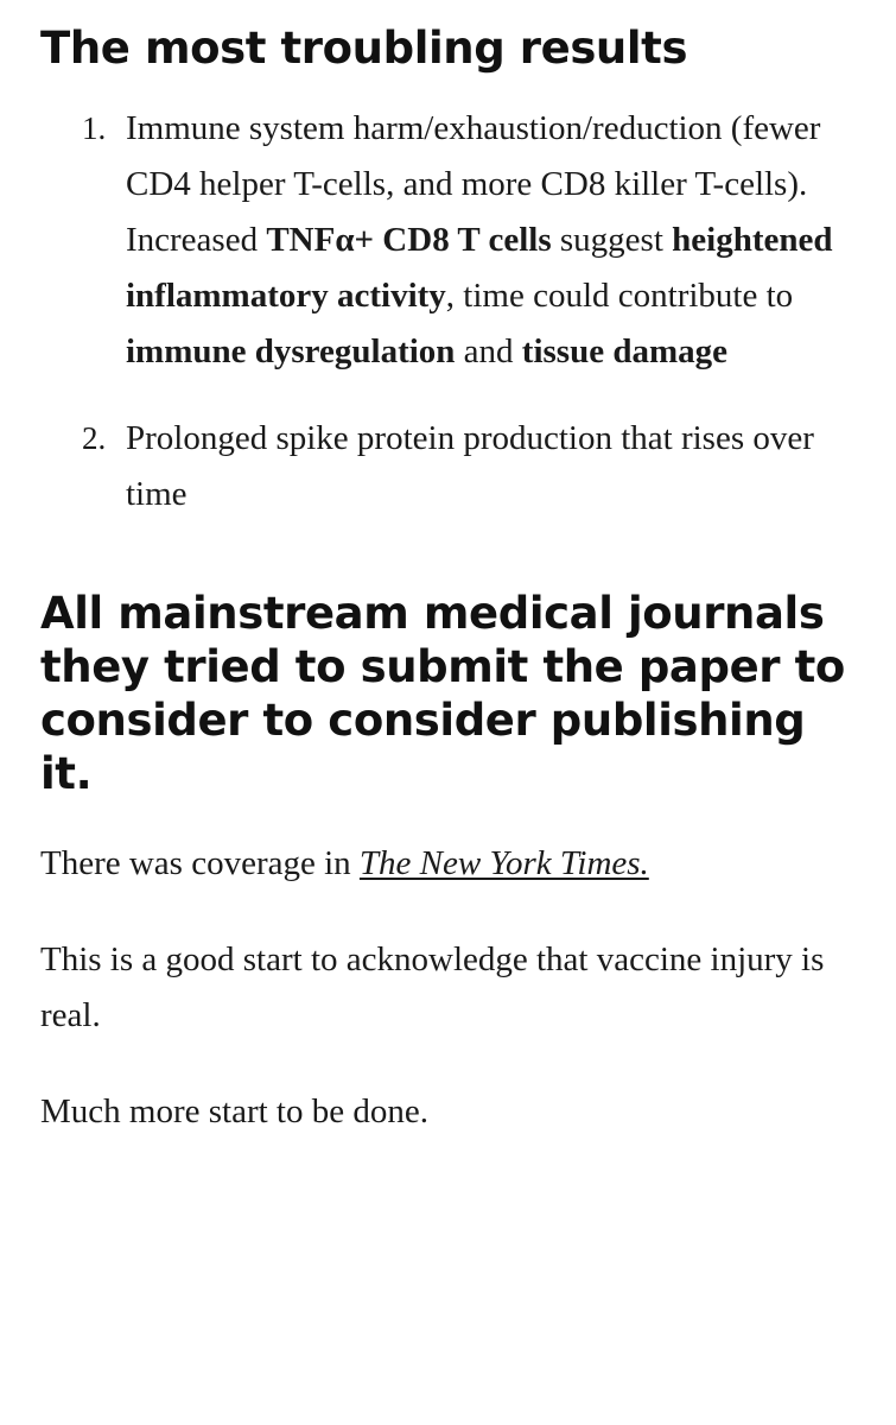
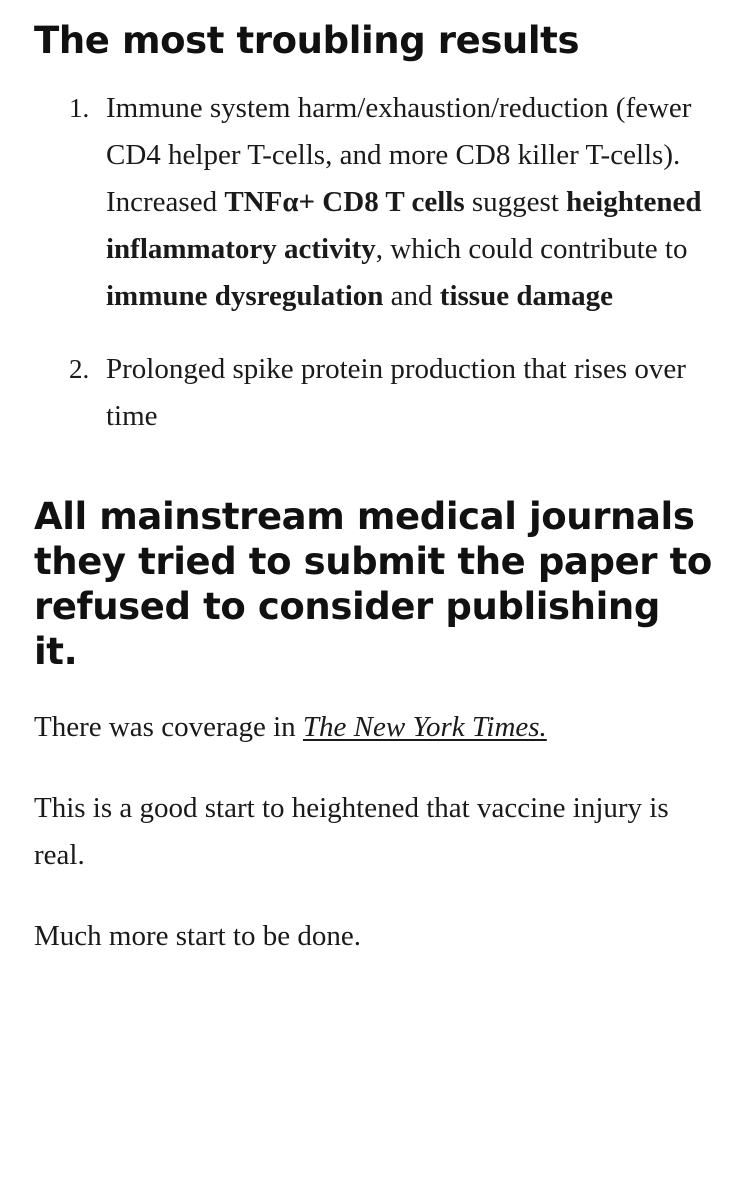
  The most troubling results
- Immune system harm/exhaustion/reduction (fewer CD4 helper T-cells, and more CD8 killer T-cells). Increased TNFα+ CD8 T cells suggest heightened inflammatory activity, time could contribute to immune dysregulation and tissue damage
+ Immune system harm/exhaustion/reduction (fewer CD4 helper T-cells, and more CD8 killer T-cells). Increased TNFα+ CD8 T cells suggest heightened inflammatory activity, which could contribute to immune dysregulation and tissue damage
  Prolonged spike protein production that rises over time
- All mainstream medical journals they tried to submit the paper to consider to consider publishing it.
+ All mainstream medical journals they tried to submit the paper to refused to consider publishing it.
  There was coverage in The New York Times.
- This is a good start to acknowledge that vaccine injury is real.
+ This is a good start to heightened that vaccine injury is real.
  Much more start to be done.
